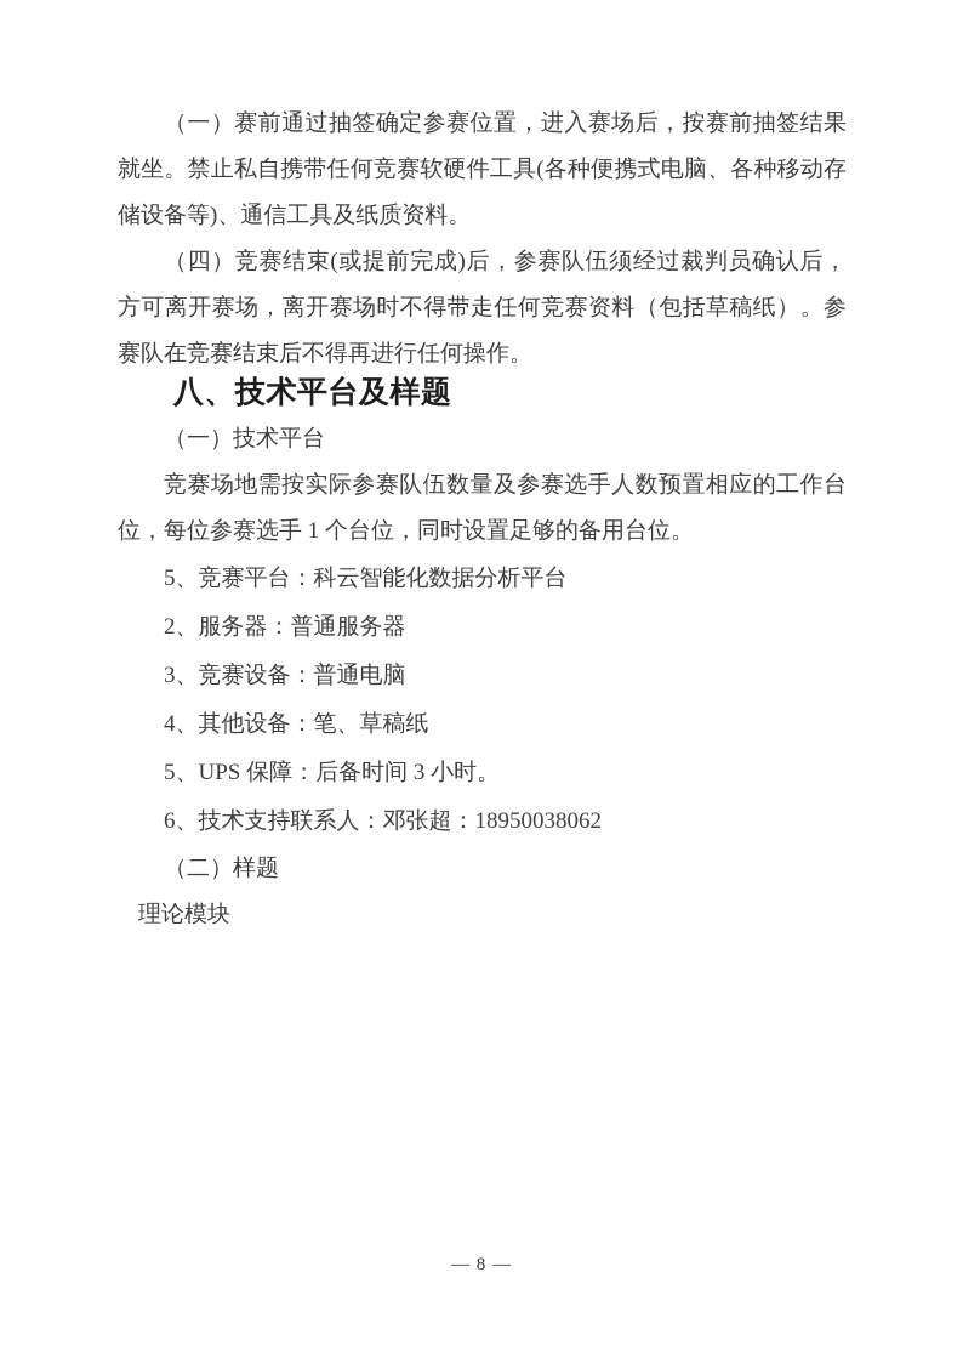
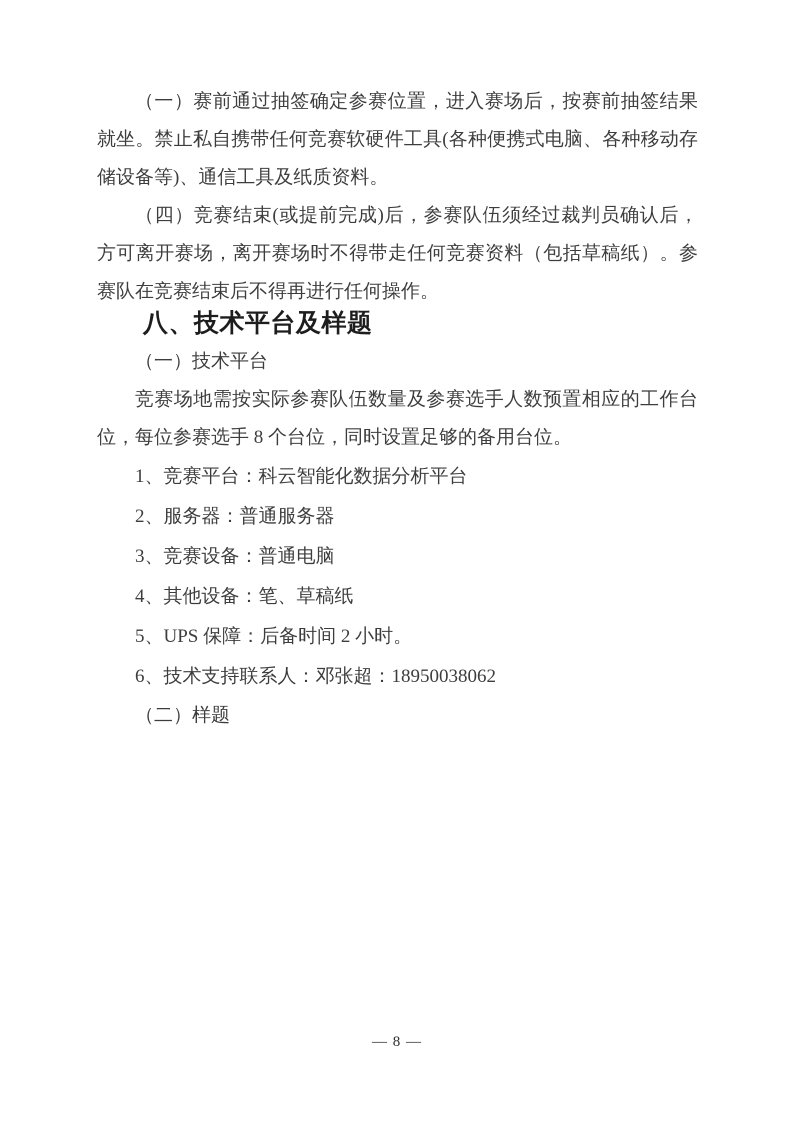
  （一）赛前通过抽签确定参赛位置，进入赛场后，按赛前抽签结果就坐。禁止私自携带任何竞赛软硬件工具(各种便携式电脑、各种移动存储设备等)、通信工具及纸质资料。
  （四）竞赛结束(或提前完成)后，参赛队伍须经过裁判员确认后，方可离开赛场，离开赛场时不得带走任何竞赛资料（包括草稿纸）。参赛队在竞赛结束后不得再进行任何操作。
  八、技术平台及样题
  （一）技术平台
- 竞赛场地需按实际参赛队伍数量及参赛选手人数预置相应的工作台位，每位参赛选手 1 个台位，同时设置足够的备用台位。
+ 竞赛场地需按实际参赛队伍数量及参赛选手人数预置相应的工作台位，每位参赛选手 8 个台位，同时设置足够的备用台位。
- 5、竞赛平台：科云智能化数据分析平台
+ 1、竞赛平台：科云智能化数据分析平台
  2、服务器：普通服务器
  3、竞赛设备：普通电脑
  4、其他设备：笔、草稿纸
- 5、UPS 保障：后备时间 3 小时。
+ 5、UPS 保障：后备时间 2 小时。
  6、技术支持联系人：邓张超：18950038062
  （二）样题
- 理论模块
  — 8 —
